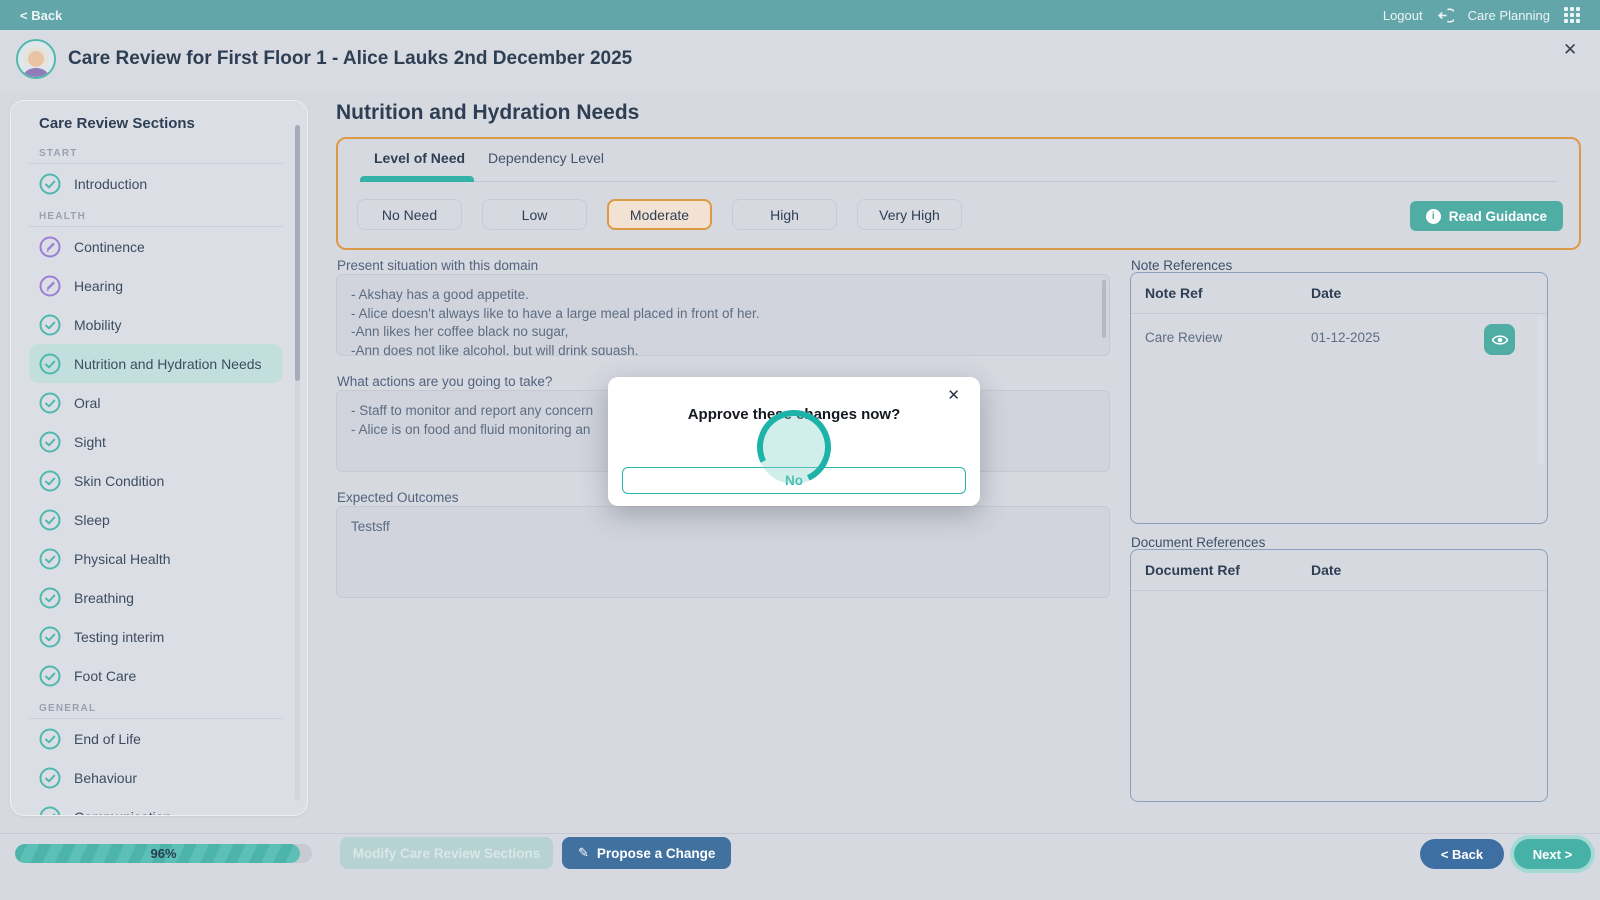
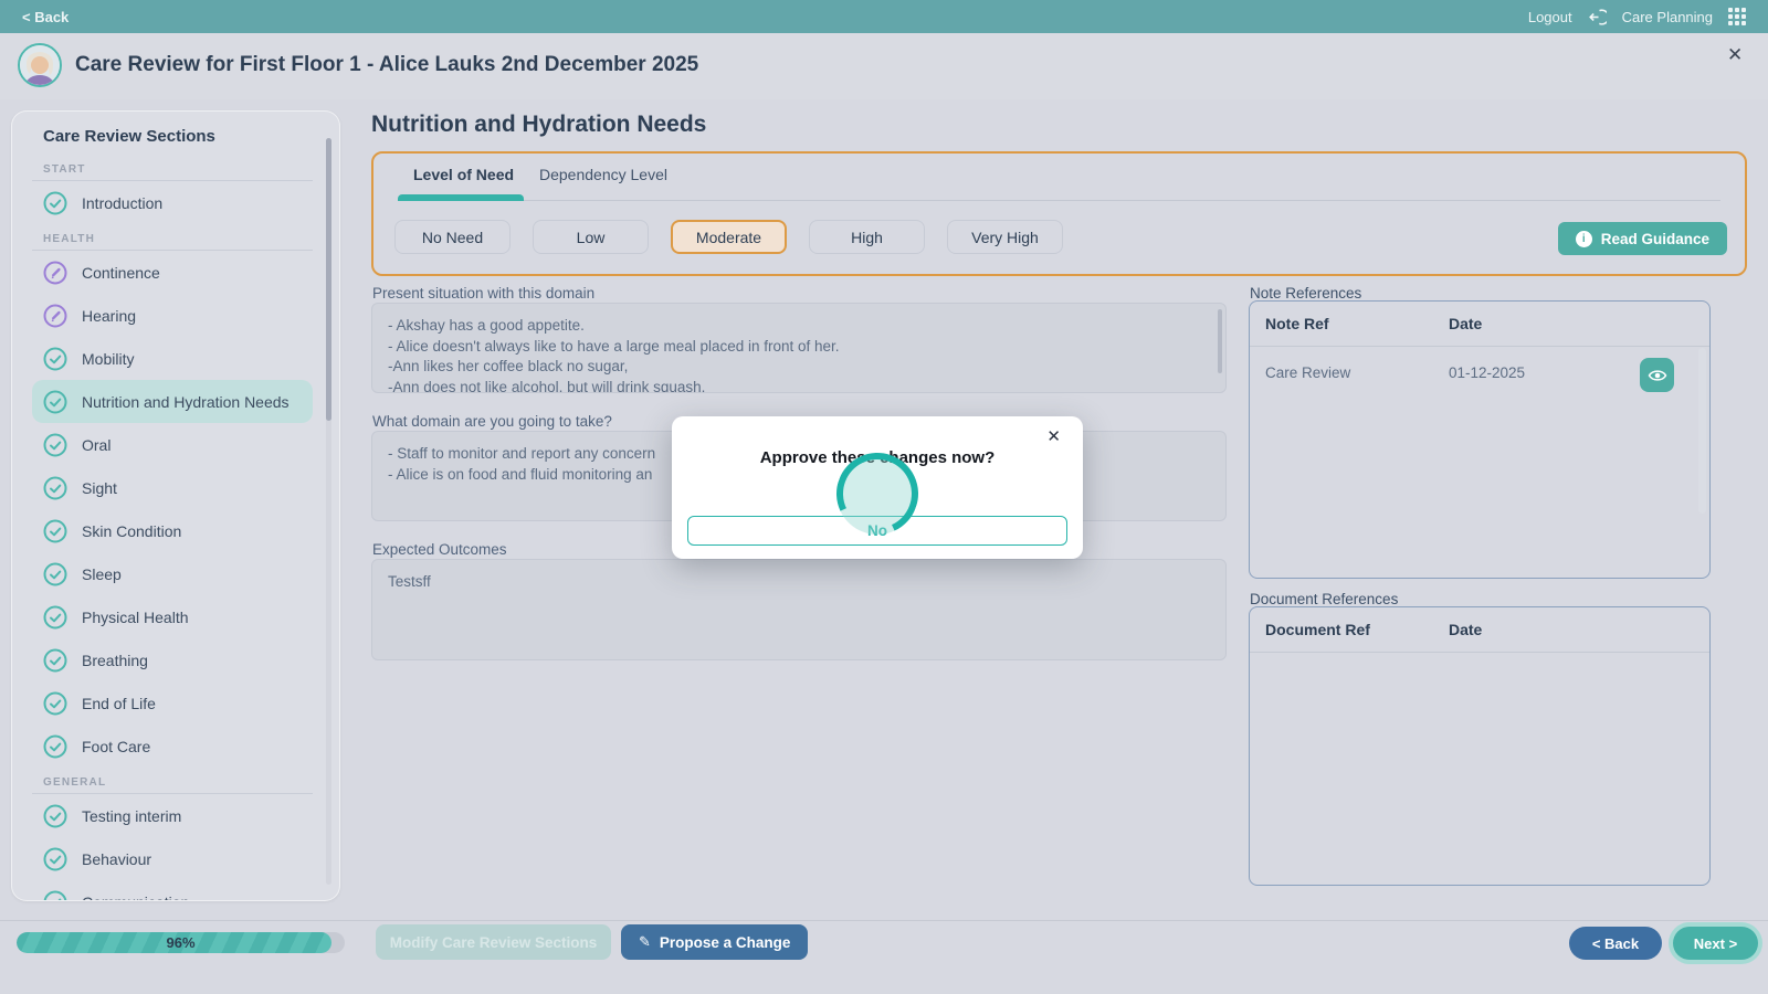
  < Back
  Logout
  Care Planning
  Care Review for First Floor 1 - Alice Lauks 2nd December 2025
  ✕
  Care Review Sections
  START
  Introduction
  HEALTH
  Continence
  Hearing
  Mobility
  Nutrition and Hydration Needs
  Oral
  Sight
  Skin Condition
  Sleep
  Physical Health
  Breathing
- Testing interim
+ End of Life
  Foot Care
  GENERAL
- End of Life
+ Testing interim
  Behaviour
  Nutrition and Hydration Needs
  Level of Need
  Dependency Level
  No Need
  Low
  Moderate
  High
  Very High
  i
  Read Guidance
  Present situation with this domain
  - Akshay has a good appetite.
  - Alice doesn't always like to have a large meal placed in front of her.
  -Ann likes her coffee black no sugar,
  -Ann does not like alcohol, but will drink squash.
- What actions are you going to take?
+ What domain are you going to take?
  - Staff to monitor and report any concern
  - Alice is on food and fluid monitoring an
  Expected Outcomes
  Testsff
  Note References
  Note Ref
  Date
  Care Review
  01-12-2025
  Document References
  Document Ref
  Date
  96%
  Modify Care Review Sections
  ✎
  Propose a Change
  < Back
  Next >
  ✕
  Approve these changes now?
  No
